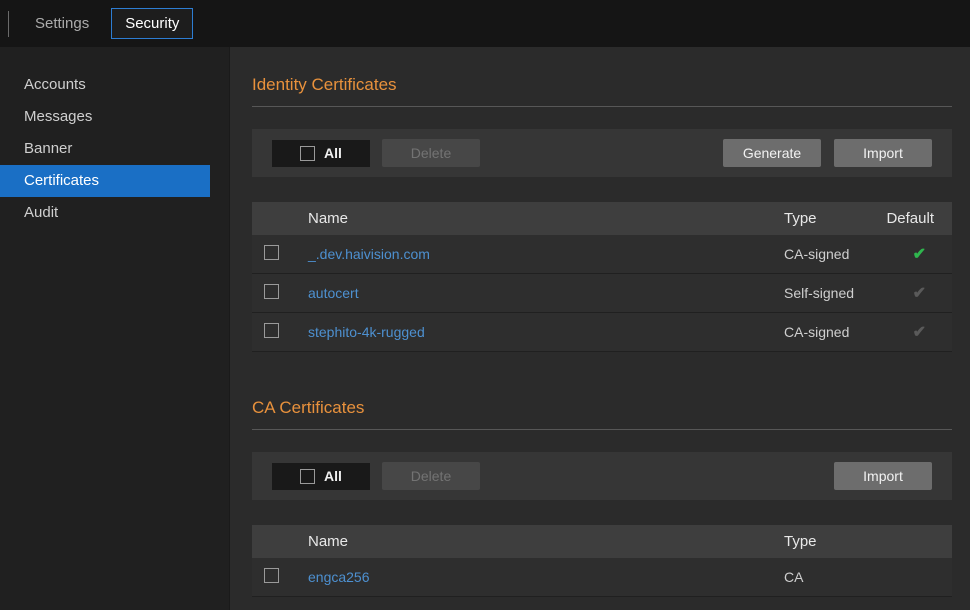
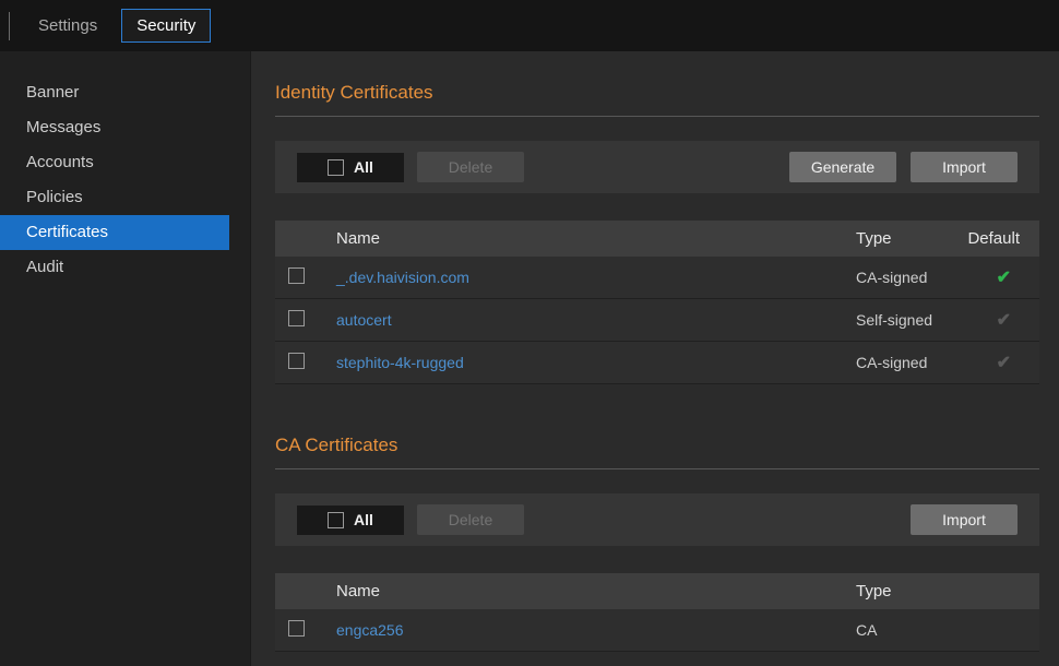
  Settings
  Security
- Accounts
+ Banner
  Messages
- Banner
+ Accounts
+ Policies
  Certificates
  Audit
  Identity Certificates
  All
  Delete
  Generate
  Import
  Name
  Type
  Default
  _.dev.haivision.com
  CA-signed
  ✔
  autocert
  Self-signed
  ✔
  stephito-4k-rugged
  CA-signed
  ✔
  CA Certificates
  All
  Delete
  Import
  Name
  Type
  engca256
  CA
